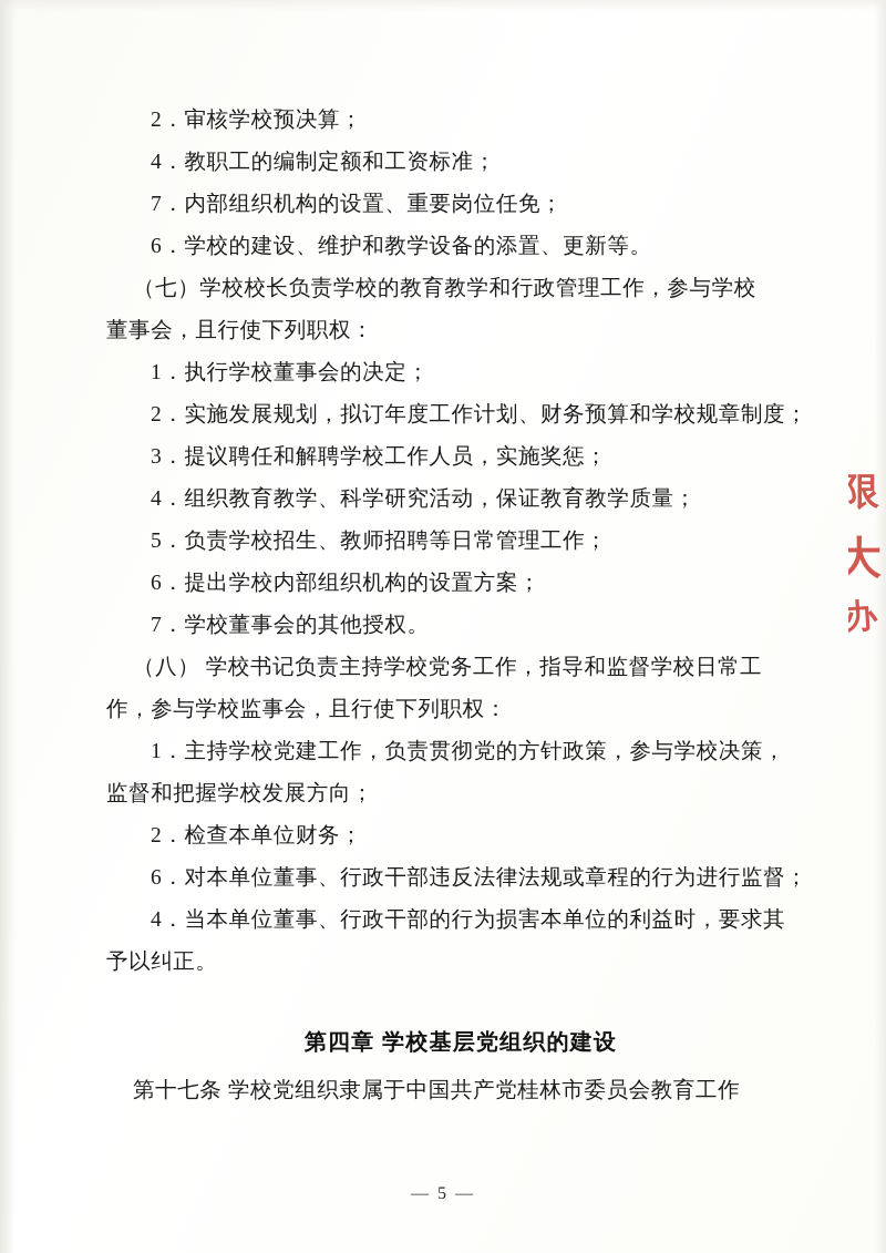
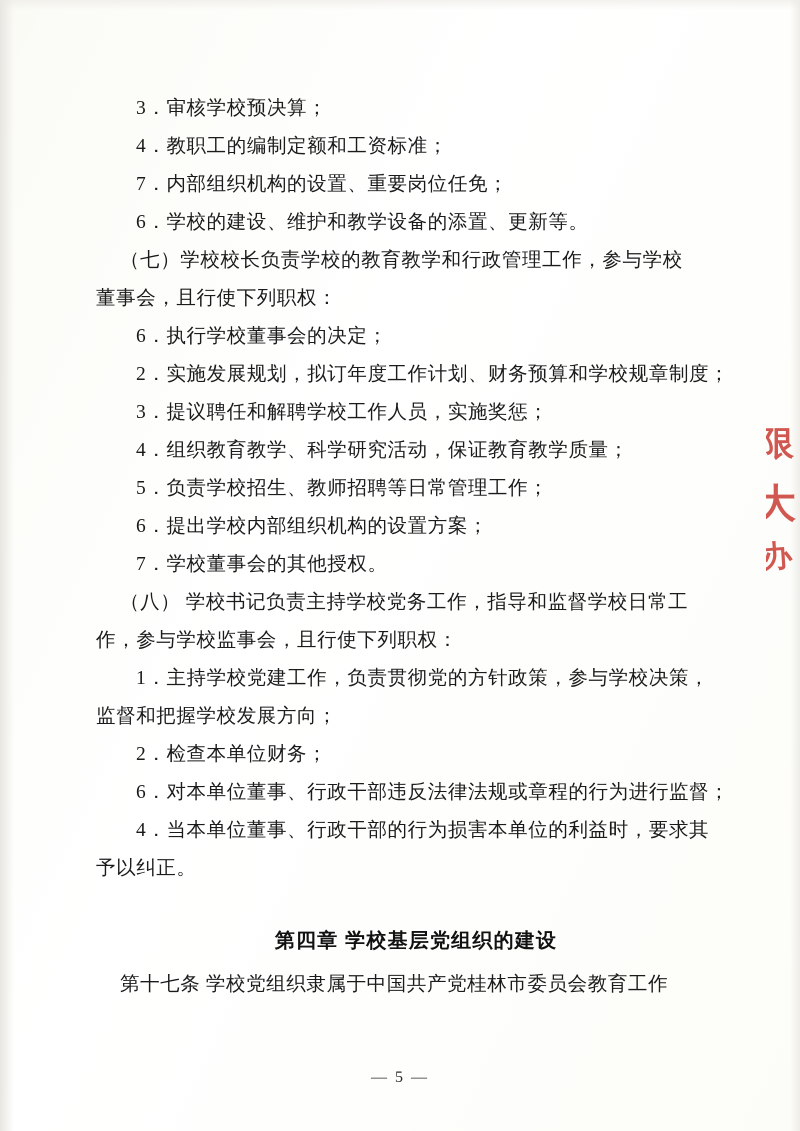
- 2．审核学校预决算；
+ 3．审核学校预决算；
  4．教职工的编制定额和工资标准；
  7．内部组织机构的设置、重要岗位任免；
  6．学校的建设、维护和教学设备的添置、更新等。
  （七）学校校长负责学校的教育教学和行政管理工作，参与学校
  董事会，且行使下列职权：
- 1．执行学校董事会的决定；
+ 6．执行学校董事会的决定；
  2．实施发展规划，拟订年度工作计划、财务预算和学校规章制度；
  3．提议聘任和解聘学校工作人员，实施奖惩；
  4．组织教育教学、科学研究活动，保证教育教学质量；
  5．负责学校招生、教师招聘等日常管理工作；
  6．提出学校内部组织机构的设置方案；
  7．学校董事会的其他授权。
  （八） 学校书记负责主持学校党务工作，指导和监督学校日常工
  作，参与学校监事会，且行使下列职权：
  1．主持学校党建工作，负责贯彻党的方针政策，参与学校决策，
  监督和把握学校发展方向；
  2．检查本单位财务；
  6．对本单位董事、行政干部违反法律法规或章程的行为进行监督；
  4．当本单位董事、行政干部的行为损害本单位的利益时，要求其
  予以纠正。
  第四章 学校基层党组织的建设
  第十七条 学校党组织隶属于中国共产党桂林市委员会教育工作
  限
  大
  — 5 —
